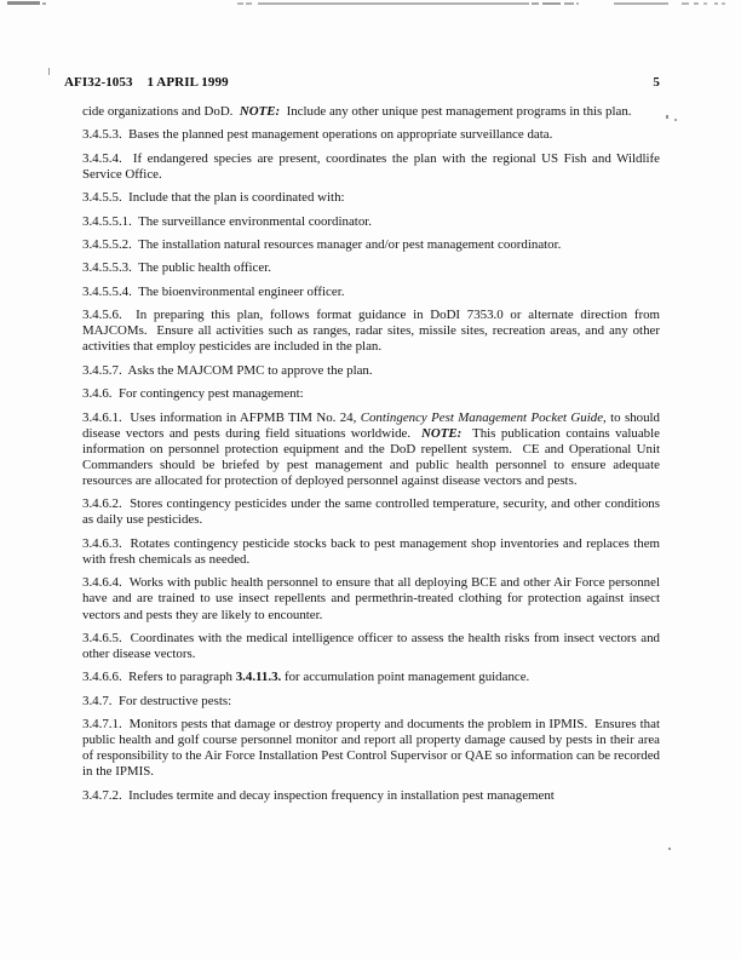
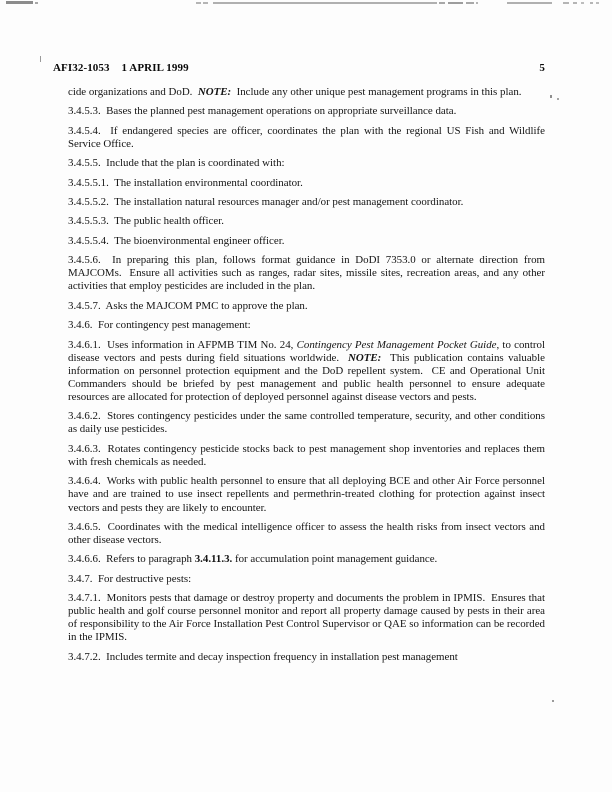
  AFI32-1053 1 APRIL 1999
  5
  cide organizations and DoD. NOTE: Include any other unique pest management programs in this plan.
  3.4.5.3. Bases the planned pest management operations on appropriate surveillance data.
- 3.4.5.4. If endangered species are present, coordinates the plan with the regional US Fish and Wildlife Service Office.
+ 3.4.5.4. If endangered species are officer, coordinates the plan with the regional US Fish and Wildlife Service Office.
  3.4.5.5. Include that the plan is coordinated with:
- 3.4.5.5.1. The surveillance environmental coordinator.
+ 3.4.5.5.1. The installation environmental coordinator.
  3.4.5.5.2. The installation natural resources manager and/or pest management coordinator.
  3.4.5.5.3. The public health officer.
  3.4.5.5.4. The bioenvironmental engineer officer.
  3.4.5.6. In preparing this plan, follows format guidance in DoDI 7353.0 or alternate direction from MAJCOMs. Ensure all activities such as ranges, radar sites, missile sites, recreation areas, and any other activities that employ pesticides are included in the plan.
  3.4.5.7. Asks the MAJCOM PMC to approve the plan.
  3.4.6. For contingency pest management:
- 3.4.6.1. Uses information in AFPMB TIM No. 24, Contingency Pest Management Pocket Guide, to should disease vectors and pests during field situations worldwide. NOTE: This publication contains valuable information on personnel protection equipment and the DoD repellent system. CE and Operational Unit Commanders should be briefed by pest management and public health personnel to ensure adequate resources are allocated for protection of deployed personnel against disease vectors and pests.
+ 3.4.6.1. Uses information in AFPMB TIM No. 24, Contingency Pest Management Pocket Guide, to control disease vectors and pests during field situations worldwide. NOTE: This publication contains valuable information on personnel protection equipment and the DoD repellent system. CE and Operational Unit Commanders should be briefed by pest management and public health personnel to ensure adequate resources are allocated for protection of deployed personnel against disease vectors and pests.
  3.4.6.2. Stores contingency pesticides under the same controlled temperature, security, and other conditions as daily use pesticides.
  3.4.6.3. Rotates contingency pesticide stocks back to pest management shop inventories and replaces them with fresh chemicals as needed.
  3.4.6.4. Works with public health personnel to ensure that all deploying BCE and other Air Force personnel have and are trained to use insect repellents and permethrin-treated clothing for protection against insect vectors and pests they are likely to encounter.
  3.4.6.5. Coordinates with the medical intelligence officer to assess the health risks from insect vectors and other disease vectors.
  3.4.6.6. Refers to paragraph 3.4.11.3. for accumulation point management guidance.
  3.4.7. For destructive pests:
  3.4.7.1. Monitors pests that damage or destroy property and documents the problem in IPMIS. Ensures that public health and golf course personnel monitor and report all property damage caused by pests in their area of responsibility to the Air Force Installation Pest Control Supervisor or QAE so information can be recorded in the IPMIS.
  3.4.7.2. Includes termite and decay inspection frequency in installation pest management
